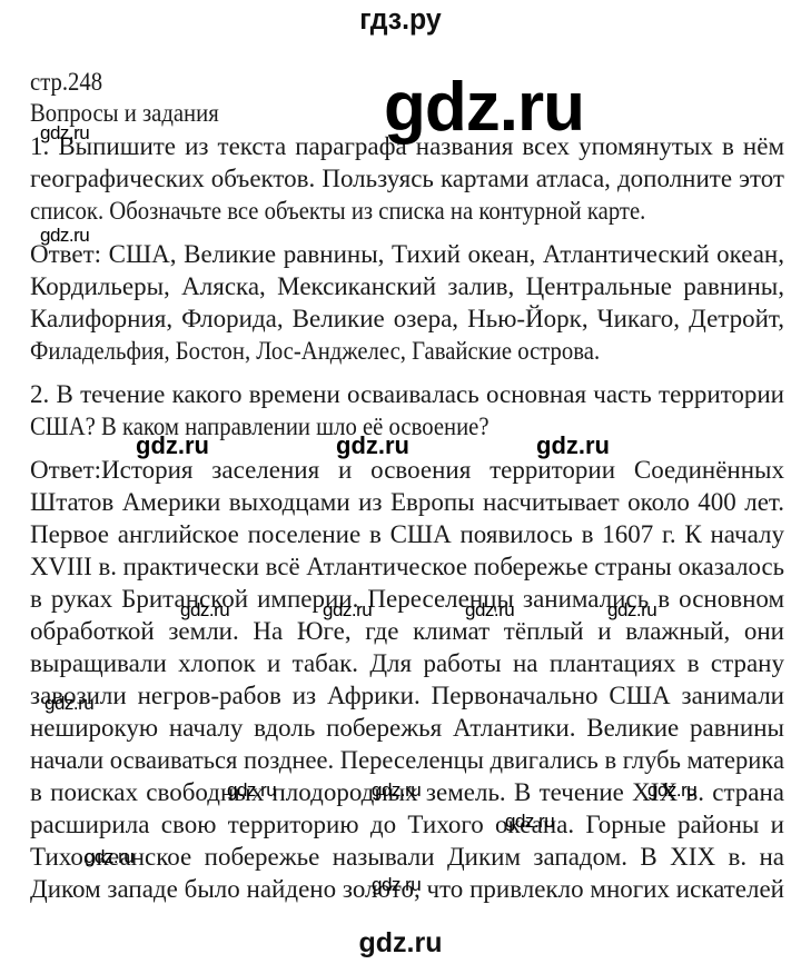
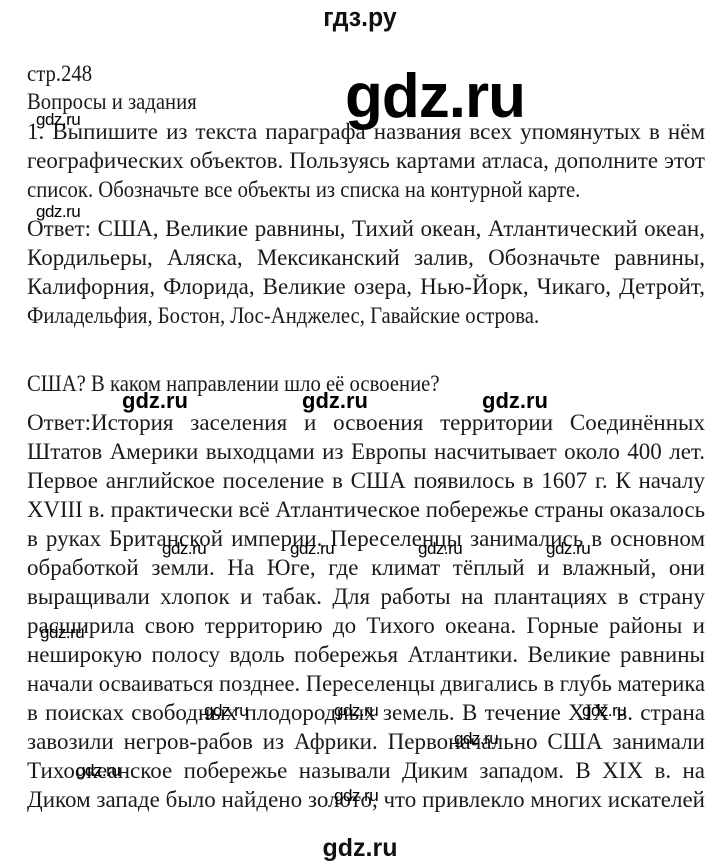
  гдз.ру
  стр.248
  Вопросы и задания
  1. Выпишите из текста параграфа названия всех упомянутых в нём
  географических объектов. Пользуясь картами атласа, дополните этот
  список. Обозначьте все объекты из списка на контурной карте.
  Ответ: США, Великие равнины, Тихий океан, Атлантический океан,
- Кордильеры, Аляска, Мексиканский залив, Центральные равнины,
+ Кордильеры, Аляска, Мексиканский залив, Обозначьте равнины,
  Калифорния, Флорида, Великие озера, Нью-Йорк, Чикаго, Детройт,
  Филадельфия, Бостон, Лос-Анджелес, Гавайские острова.
- 2. В течение какого времени осваивалась основная часть территории
  США? В каком направлении шло её освоение?
  Ответ:История заселения и освоения территории Соединённых
  Штатов Америки выходцами из Европы насчитывает около 400 лет.
  Первое английское поселение в США появилось в 1607 г. К началу
  XVIII в. практически всё Атлантическое побережье страны оказалось
  в руках Британской империи. Переселенцы занимались в основном
  обработкой земли. На Юге, где климат тёплый и влажный, они
  выращивали хлопок и табак. Для работы на плантациях в страну
- завозили негров-рабов из Африки. Первоначально США занимали
+ расширила свою территорию до Тихого океана. Горные районы и
- неширокую началу вдоль побережья Атлантики. Великие равнины
+ неширокую полосу вдоль побережья Атлантики. Великие равнины
  начали осваиваться позднее. Переселенцы двигались в глубь материка
  в поисках свободных плодородных земель. В течение XIX в. страна
- расширила свою территорию до Тихого океана. Горные районы и
+ завозили негров-рабов из Африки. Первоначально США занимали
  Тихоокеанское побережье называли Диким западом. В XIX в. на
  Диком западе было найдено золото, что привлекло многих искателей
  gdz.ru
  gdz.ru
  gdz.ru
  gdz.ru
  gdz.ru
  gdz.ru
  gdz.ru
  gdz.ru
  gdz.ru
  gdz.ru
  gdz.ru
  gdz.ru
  gdz.ru
  gdz.ru
  gdz.ru
  gdz.ru
  gdz.ru
  gdz.ru
